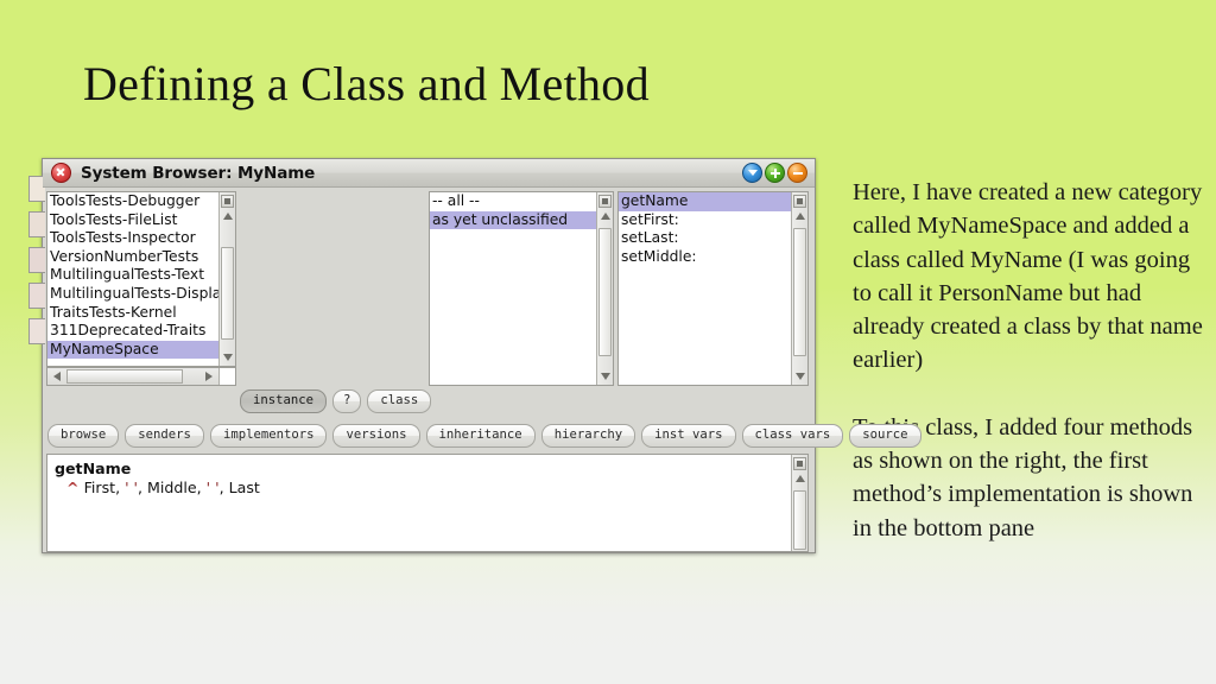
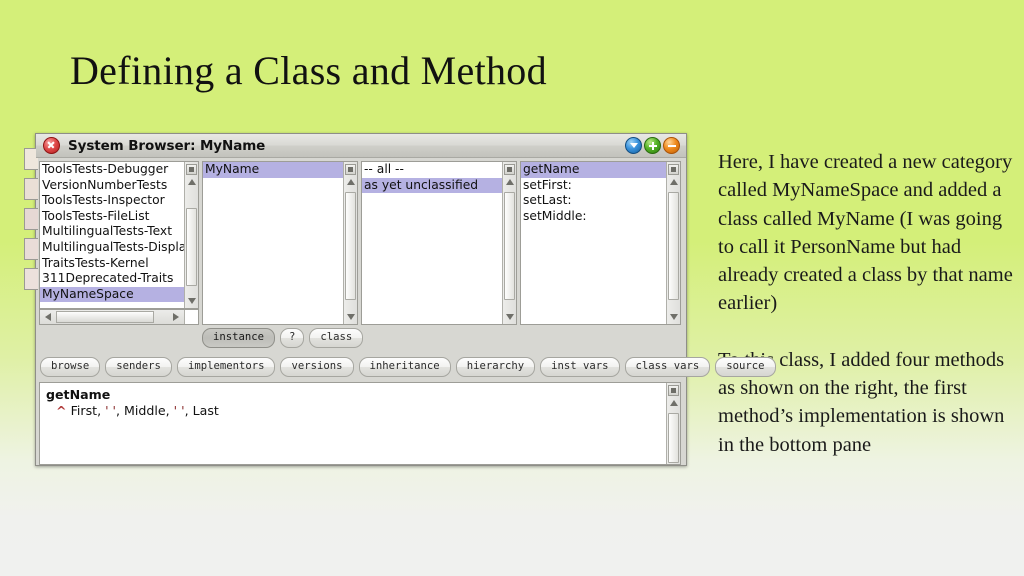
  Defining a Class and Method
  Here, I have created a new category called MyNameSpace and added a class called MyName (I was going to call it PersonName but had already created a class by that name earlier)
  class, I added four methods as shown on the right, the first method’s implementation is shown in the bottom pane
  System Browser: MyName
  ToolsTests-Debugger
- ToolsTests-FileList
+ VersionNumberTests
  ToolsTests-Inspector
- VersionNumberTests
+ ToolsTests-FileList
  MultilingualTests-Text
  MultilingualTests-Displa
  TraitsTests-Kernel
  311Deprecated-Traits
  MyNameSpace
+ MyName
  -- all --
  as yet unclassified
  getName
  setFirst:
  setLast:
  setMiddle:
  instance
  ?
  class
  browse
  senders
  implementors
  versions
  inheritance
  hierarchy
  inst vars
  class vars
  source
  getName
  ^ First, ' ', Middle, ' ', Last
